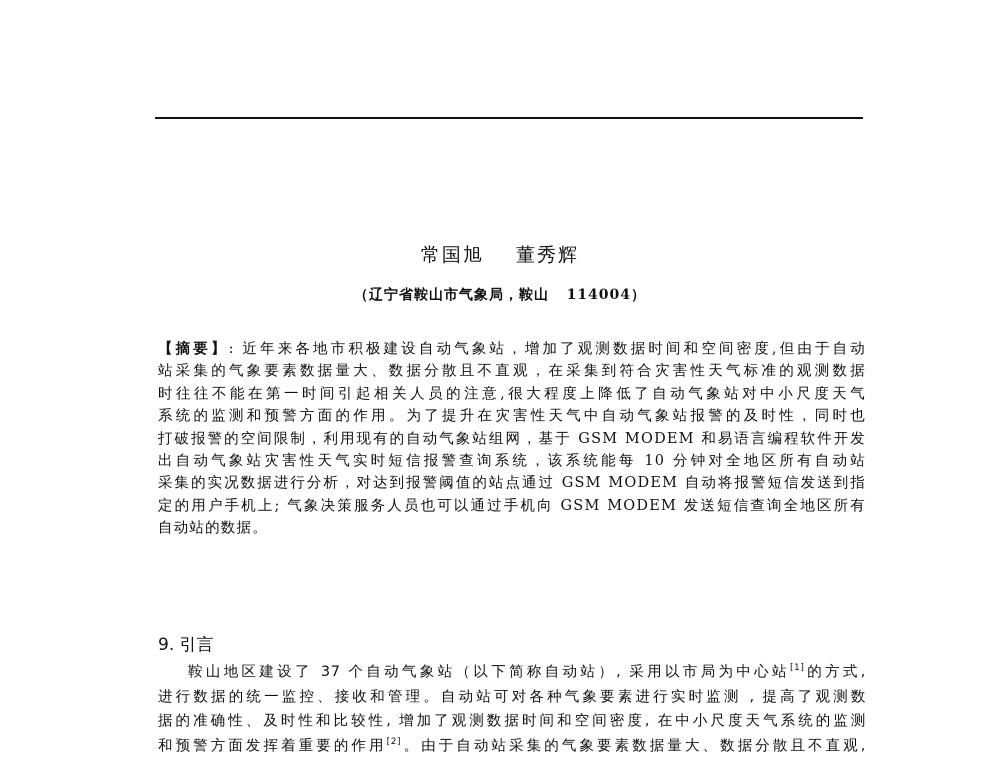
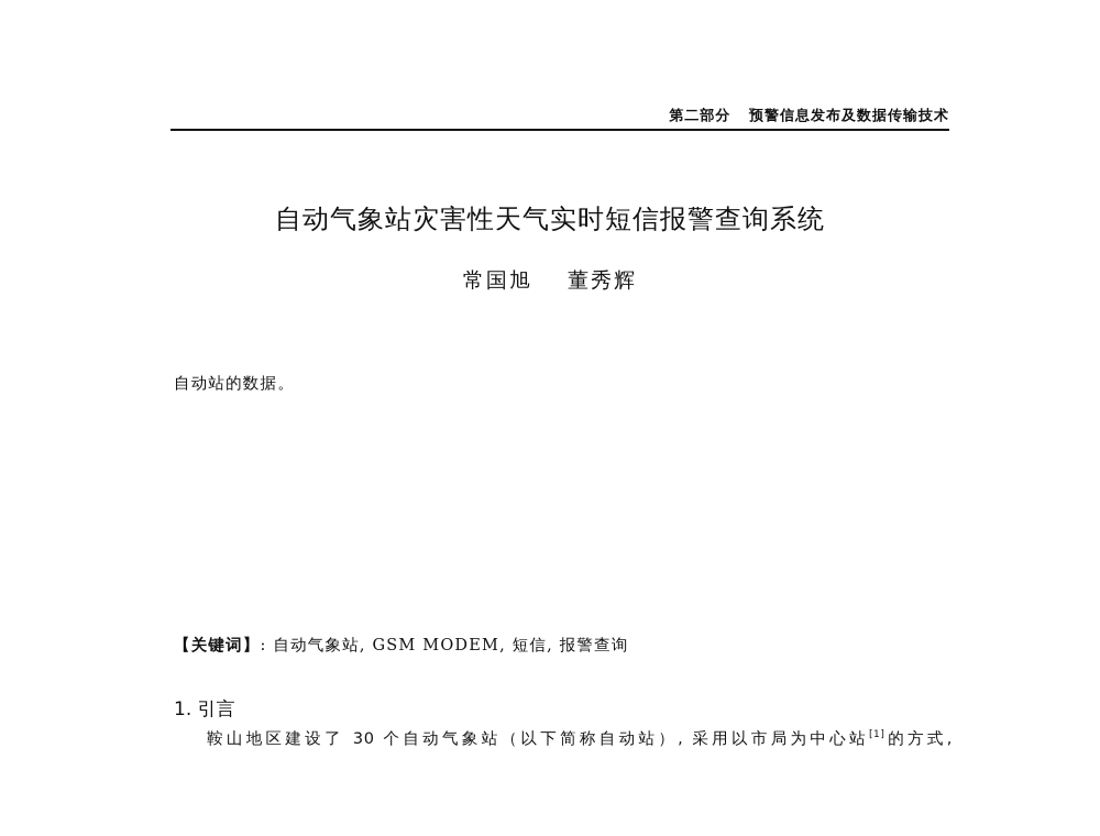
+ 第二部分 预警信息发布及数据传输技术
+ 自动气象站灾害性天气实时短信报警查询系统
  常国旭 董秀辉
- （辽宁省鞍山市气象局，鞍山 114004）
- 【摘要】: 近年来各地市积极建设自动气象站，增加了观测数据时间和空间密度,但由于自动
- 站采集的气象要素数据量大、数据分散且不直观，在采集到符合灾害性天气标准的观测数据
- 时往往不能在第一时间引起相关人员的注意,很大程度上降低了自动气象站对中小尺度天气
- 系统的监测和预警方面的作用。为了提升在灾害性天气中自动气象站报警的及时性，同时也
- 打破报警的空间限制，利用现有的自动气象站组网，基于 GSM MODEM 和易语言编程软件开发
- 出自动气象站灾害性天气实时短信报警查询系统，该系统能每 10 分钟对全地区所有自动站
- 采集的实况数据进行分析，对达到报警阈值的站点通过 GSM MODEM 自动将报警短信发送到指
- 定的用户手机上; 气象决策服务人员也可以通过手机向 GSM MODEM 发送短信查询全地区所有
  自动站的数据。
+ 【关键词】: 自动气象站, GSM MODEM, 短信, 报警查询
- 9. 引言
+ 1. 引言
- 鞍山地区建设了 37 个自动气象站（以下简称自动站）, 采用以市局为中心站[1]的方式,
+ 鞍山地区建设了 30 个自动气象站（以下简称自动站）, 采用以市局为中心站[1]的方式,
- 进行数据的统一监控、接收和管理。自动站可对各种气象要素进行实时监测 , 提高了观测数
- 据的准确性、及时性和比较性, 增加了观测数据时间和空间密度, 在中小尺度天气系统的监测
- 和预警方面发挥着重要的作用[2]。由于自动站采集的气象要素数据量大、数据分散且不直观,
